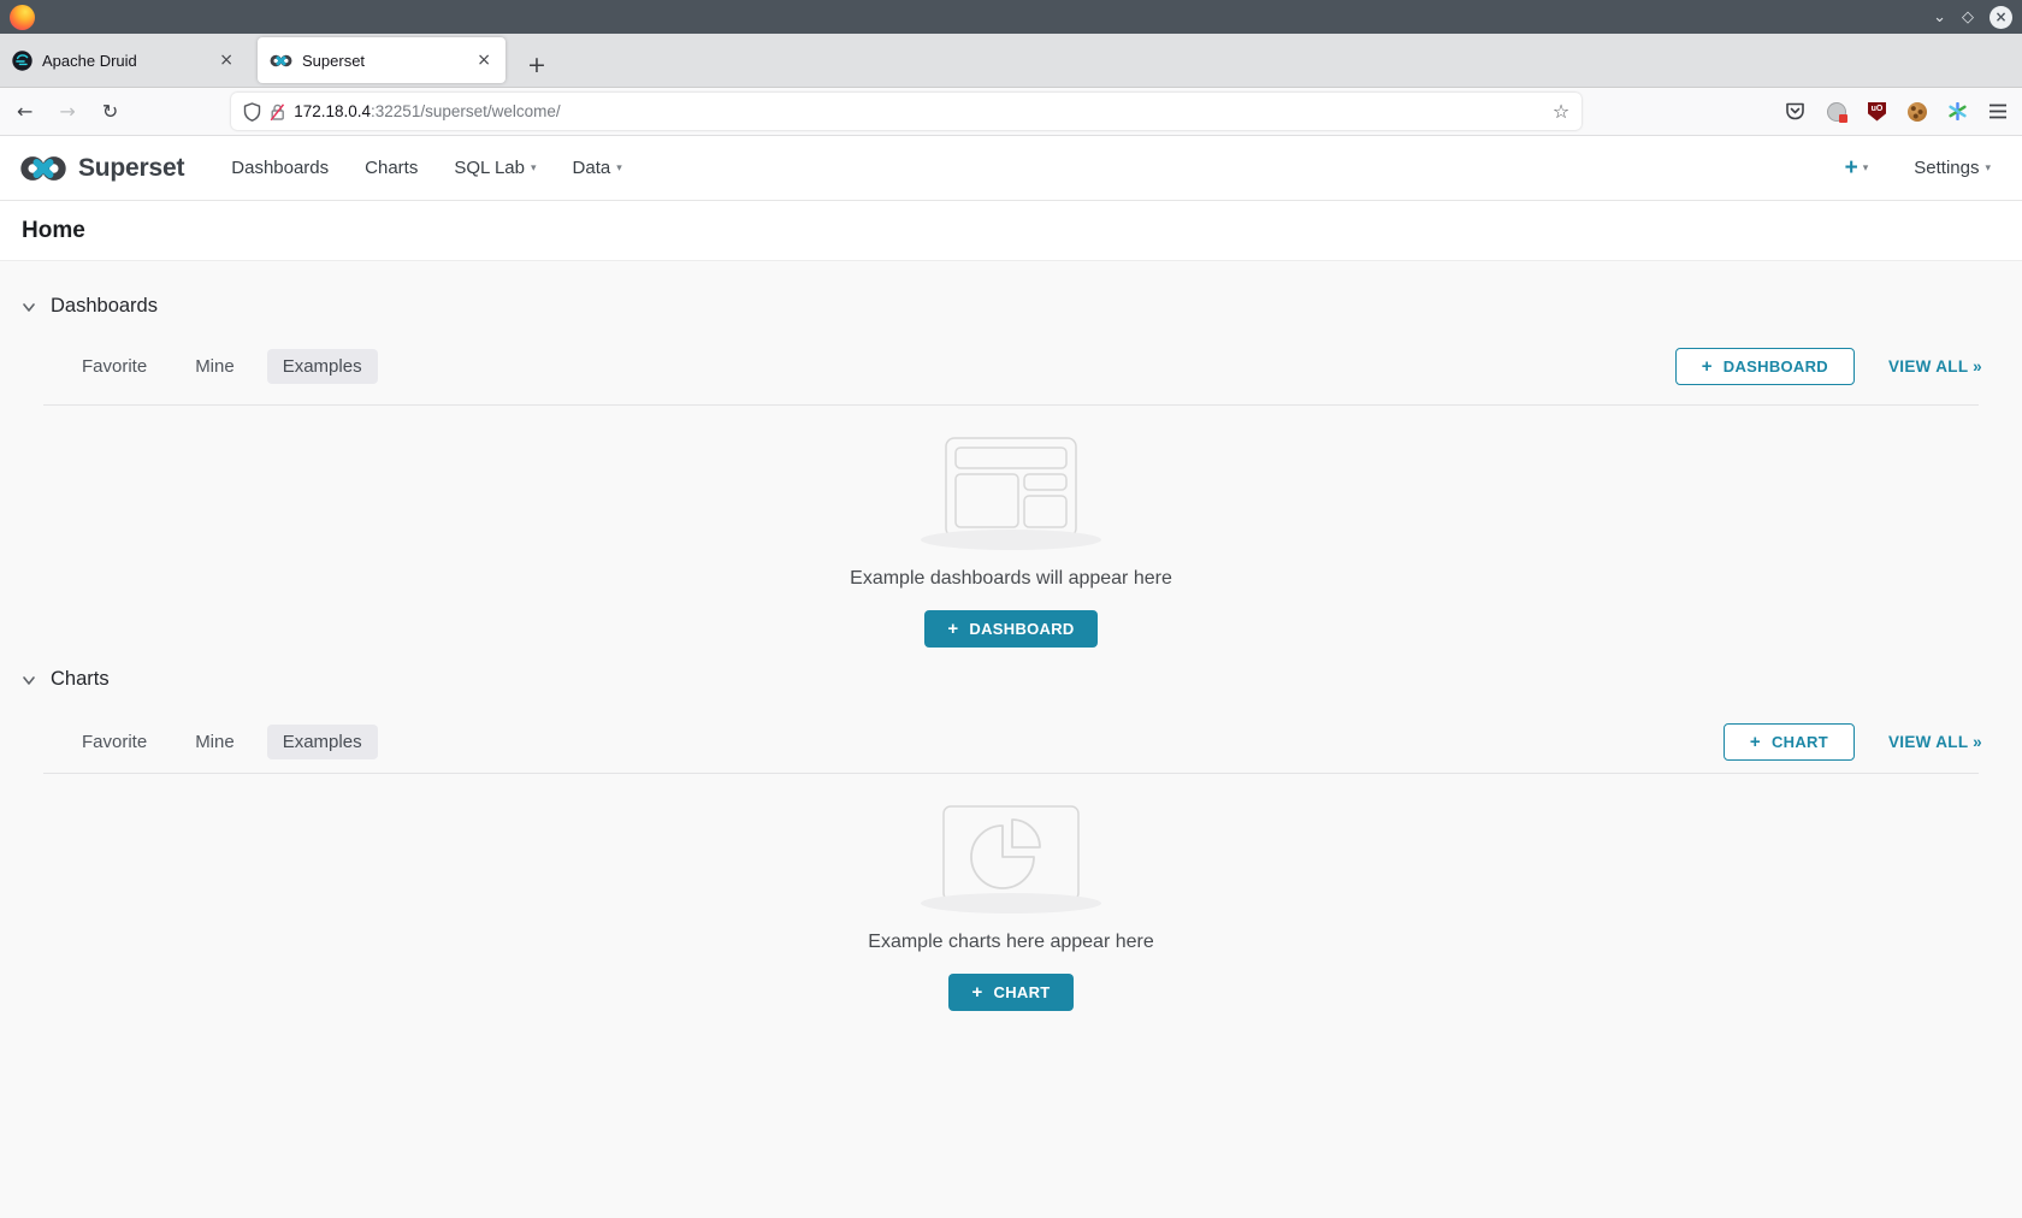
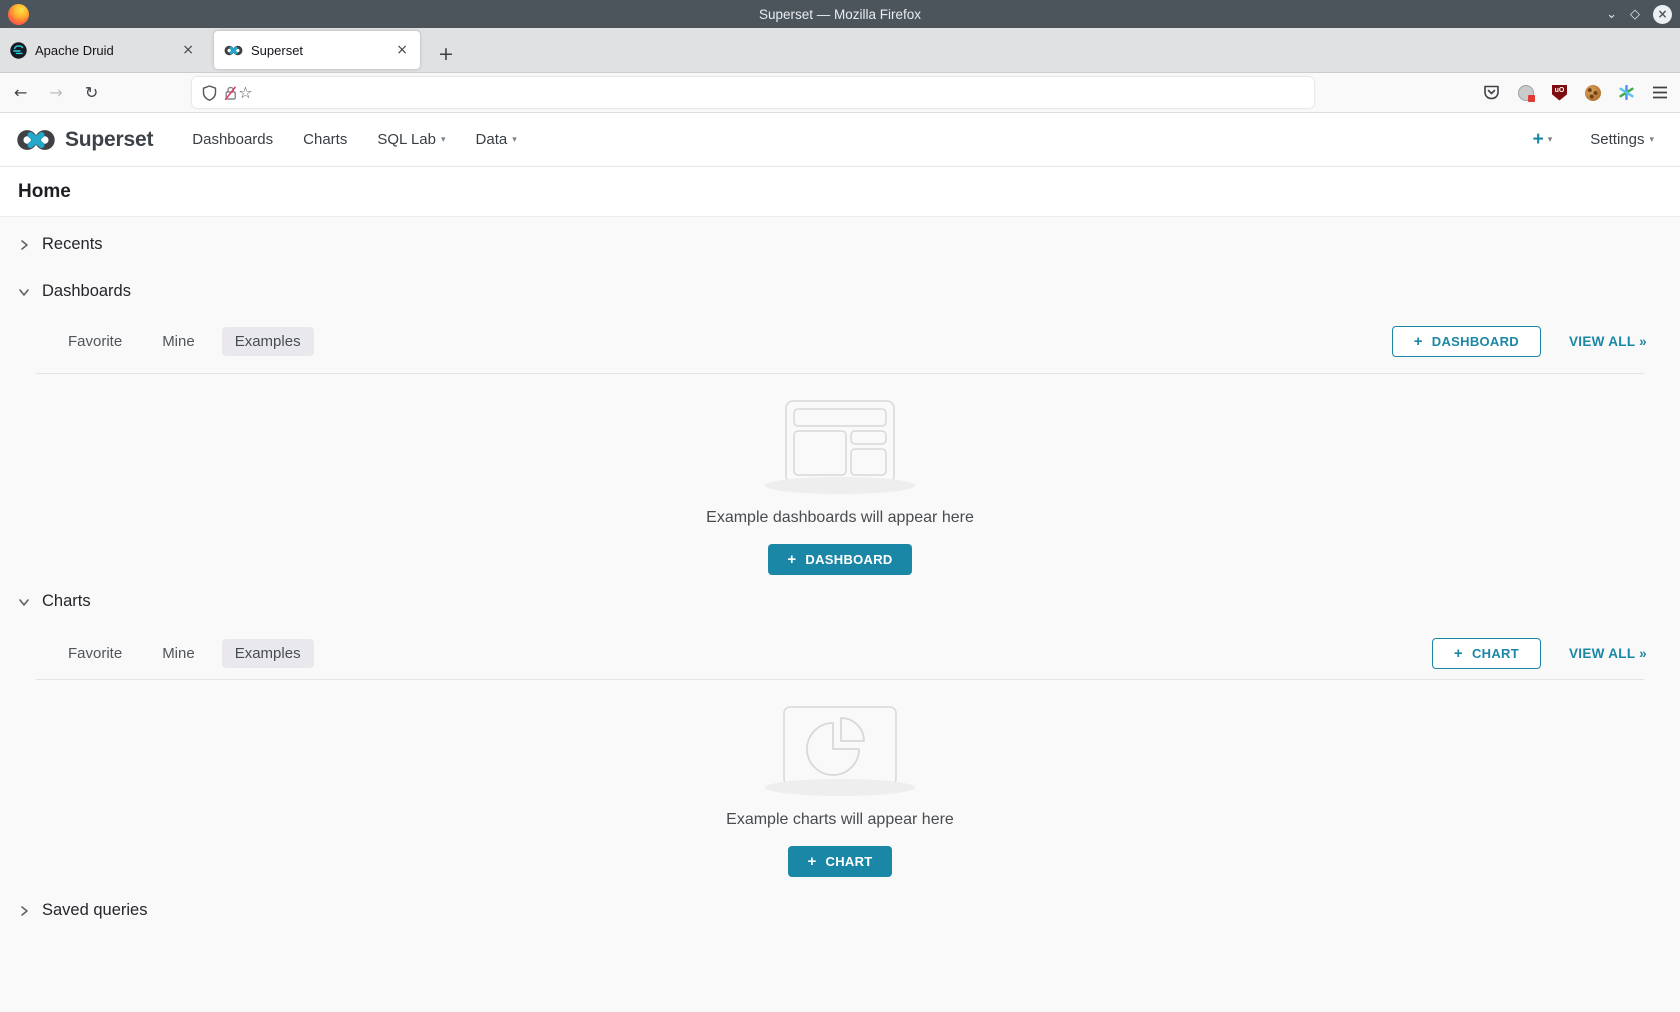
+ Superset — Mozilla Firefox
  ⌄
  ◇
  ×
  Apache Druid
  ×
  Superset
  ×
  +
  ←
  →
  ↻
- 172.18.0.4:32251/superset/welcome/
  ☆
  Superset
  Dashboards
  Charts
  SQL Lab
  ▾
  Data
  ▾
  +
  ▾
  Settings
  ▾
  Home
+ Recents
  Dashboards
  Favorite
  Mine
  Examples
  +
  DASHBOARD
  VIEW ALL »
  Example dashboards will appear here
  +
  DASHBOARD
  Charts
  Favorite
  Mine
  Examples
  +
  CHART
  VIEW ALL »
- Example charts here appear here
+ Example charts will appear here
  +
  CHART
+ Saved queries
